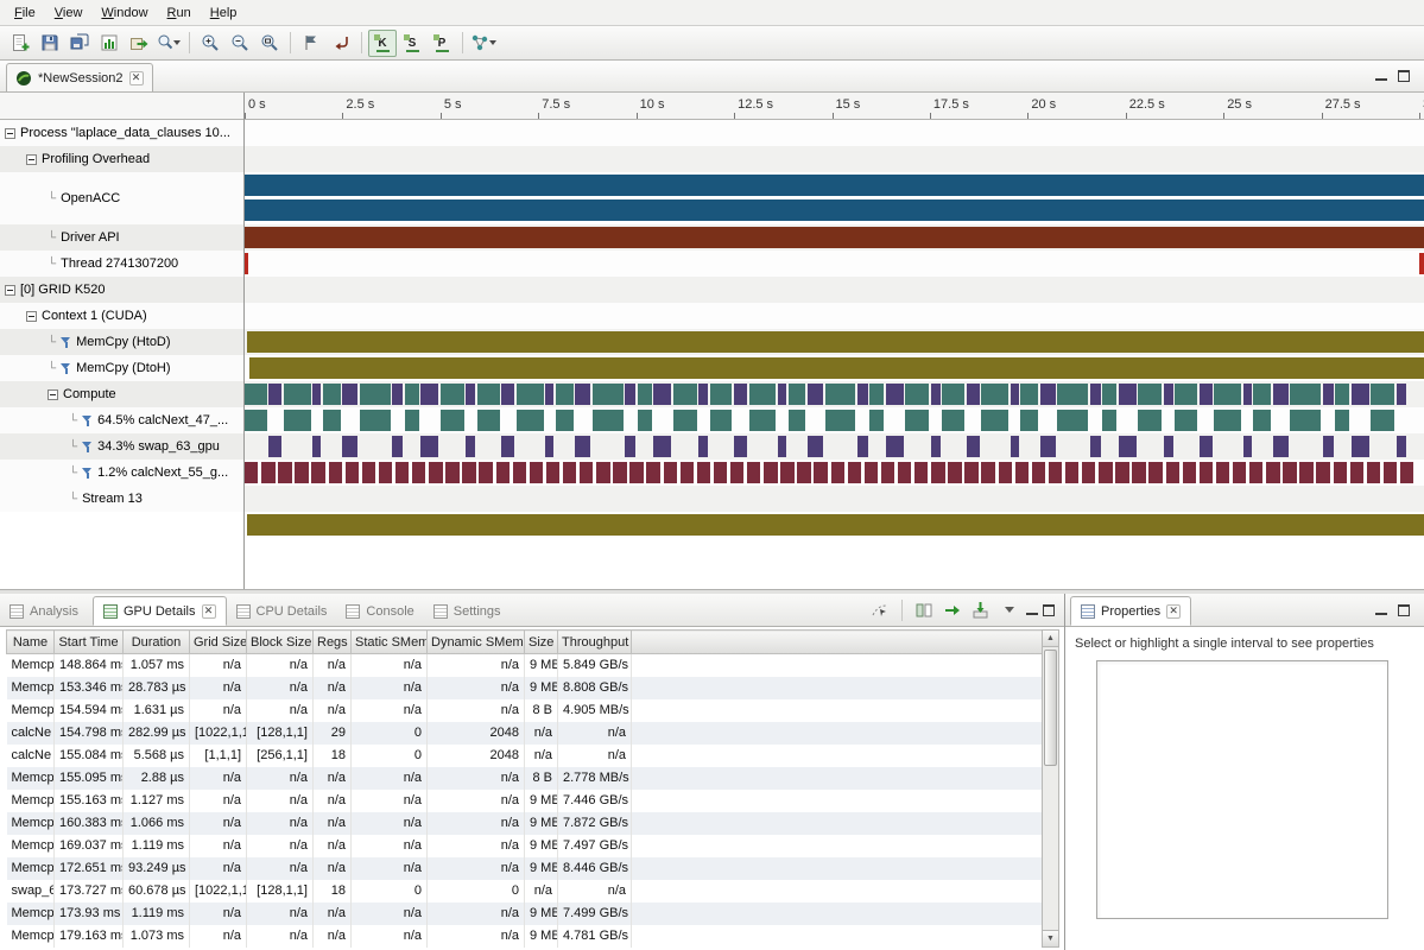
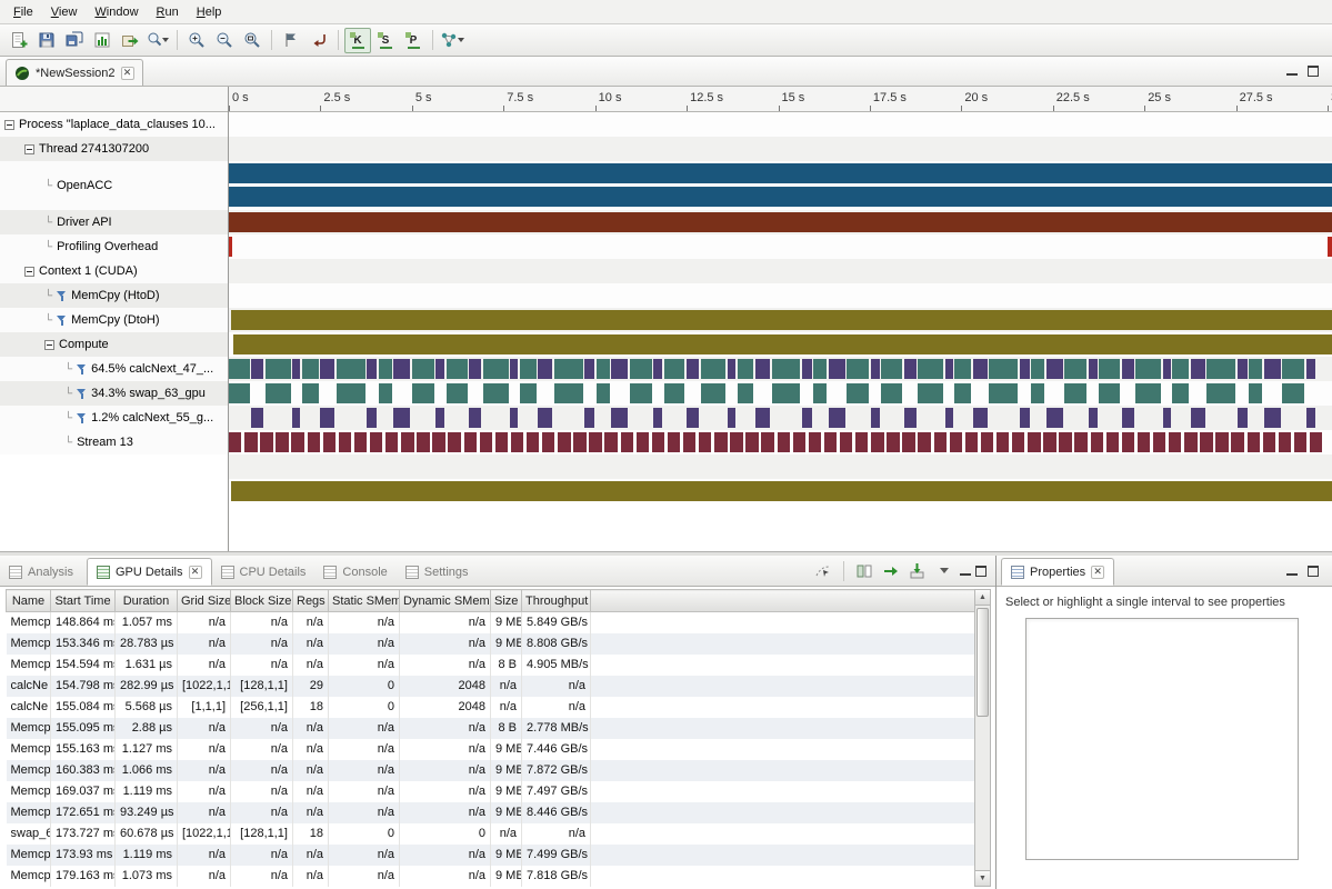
  File
  View
  Window
  Run
  Help
  K
  S
  P
  *NewSession2
  ✕
  Process "laplace_data_clauses 10...
- Profiling Overhead
+ Thread 2741307200
  └
  OpenACC
  └
  Driver API
  └
- Thread 2741307200
+ Profiling Overhead
- [0] GRID K520
  Context 1 (CUDA)
  └
  MemCpy (HtoD)
  └
  MemCpy (DtoH)
  Compute
  └
  64.5% calcNext_47_...
  └
  34.3% swap_63_gpu
  └
  1.2% calcNext_55_g...
  └
  Stream 13
  0 s
  2.5 s
  5 s
  7.5 s
  10 s
  12.5 s
  15 s
  17.5 s
  20 s
  22.5 s
  25 s
  27.5 s
  Analysis
  GPU Details
  ✕
  CPU Details
  Console
  Settings
  Name	Start Time	Duration	Grid Size	Block Size	Regs	Static SMem	Dynamic SMem	Size	Throughput
  Memcp	148.864 m	1.057 ms	n/a	n/a	n/a	n/a	n/a	9 MB	5.849 GB/s
  Memcp	153.346 m	28.783 µs	n/a	n/a	n/a	n/a	n/a	9 MB	8.808 GB/s
  Memcp	154.594 m	1.631 µs	n/a	n/a	n/a	n/a	n/a	8 B	4.905 MB/s
  calcNe	154.798 m	282.99 µs	[1022,1,1	[128,1,1]	29	0	2048	n/a	n/a
  calcNe	155.084 m	5.568 µs	[1,1,1]	[256,1,1]	18	0	2048	n/a	n/a
  Memcp	155.095 m	2.88 µs	n/a	n/a	n/a	n/a	n/a	8 B	2.778 MB/s
  Memcp	155.163 m	1.127 ms	n/a	n/a	n/a	n/a	n/a	9 MB	7.446 GB/s
  Memcp	160.383 m	1.066 ms	n/a	n/a	n/a	n/a	n/a	9 MB	7.872 GB/s
  Memcp	169.037 m	1.119 ms	n/a	n/a	n/a	n/a	n/a	9 MB	7.497 GB/s
  Memcp	172.651 m	93.249 µs	n/a	n/a	n/a	n/a	n/a	9 MB	8.446 GB/s
  swap_6	173.727 m	60.678 µs	[1022,1,1	[128,1,1]	18	0	0	n/a	n/a
  Memcp	173.93 ms	1.119 ms	n/a	n/a	n/a	n/a	n/a	9 MB	7.499 GB/s
- Memcp	179.163 m	1.073 ms	n/a	n/a	n/a	n/a	n/a	9 MB	4.781 GB/s
+ Memcp	179.163 m	1.073 ms	n/a	n/a	n/a	n/a	n/a	9 MB	7.818 GB/s
  Properties
  ✕
  Select or highlight a single interval to see properties
